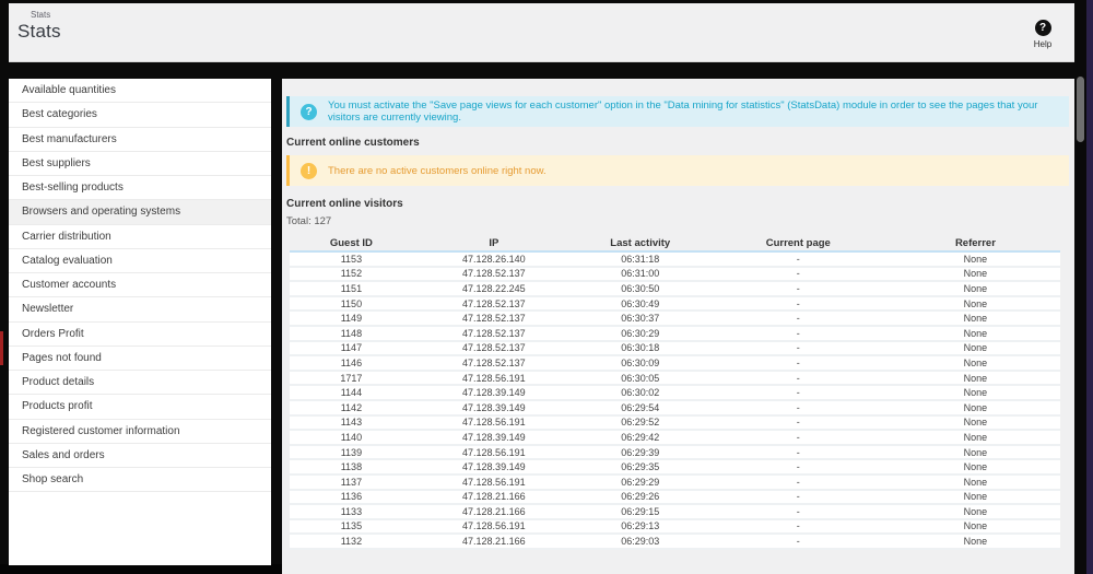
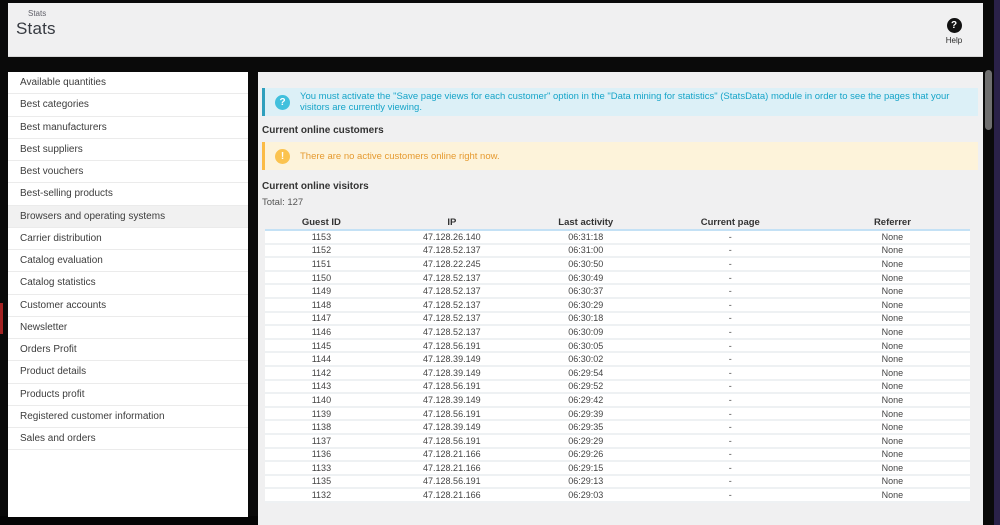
  Stats
  Stats
  ?
  Help
  Available quantities
  Best categories
  Best manufacturers
  Best suppliers
+ Best vouchers
  Best-selling products
  Browsers and operating systems
  Carrier distribution
  Catalog evaluation
+ Catalog statistics
  Customer accounts
  Newsletter
  Orders Profit
- Pages not found
  Product details
  Products profit
  Registered customer information
  Sales and orders
- Shop search
  ?
  You must activate the "Save page views for each customer" option in the "Data mining for statistics" (StatsData) module in order to see the pages that your visitors are currently viewing.
  Current online customers
  !
  There are no active customers online right now.
  Current online visitors
  Total: 127
  Guest ID
  IP
  Last activity
  Current page
  Referrer
  1153
  47.128.26.140
  06:31:18
  -
  None
  1152
  47.128.52.137
  06:31:00
  -
  None
  1151
  47.128.22.245
  06:30:50
  -
  None
  1150
  47.128.52.137
  06:30:49
  -
  None
  1149
  47.128.52.137
  06:30:37
  -
  None
  1148
  47.128.52.137
  06:30:29
  -
  None
  1147
  47.128.52.137
  06:30:18
  -
  None
  1146
  47.128.52.137
  06:30:09
  -
  None
- 1717
+ 1145
  47.128.56.191
  06:30:05
  -
  None
  1144
  47.128.39.149
  06:30:02
  -
  None
  1142
  47.128.39.149
  06:29:54
  -
  None
  1143
  47.128.56.191
  06:29:52
  -
  None
  1140
  47.128.39.149
  06:29:42
  -
  None
  1139
  47.128.56.191
  06:29:39
  -
  None
  1138
  47.128.39.149
  06:29:35
  -
  None
  1137
  47.128.56.191
  06:29:29
  -
  None
  1136
  47.128.21.166
  06:29:26
  -
  None
  1133
  47.128.21.166
  06:29:15
  -
  None
  1135
  47.128.56.191
  06:29:13
  -
  None
  1132
  47.128.21.166
  06:29:03
  -
  None
